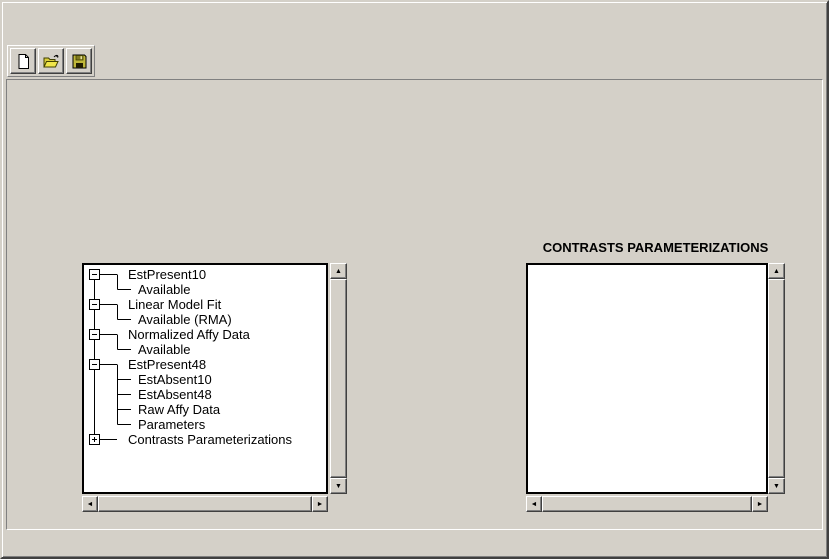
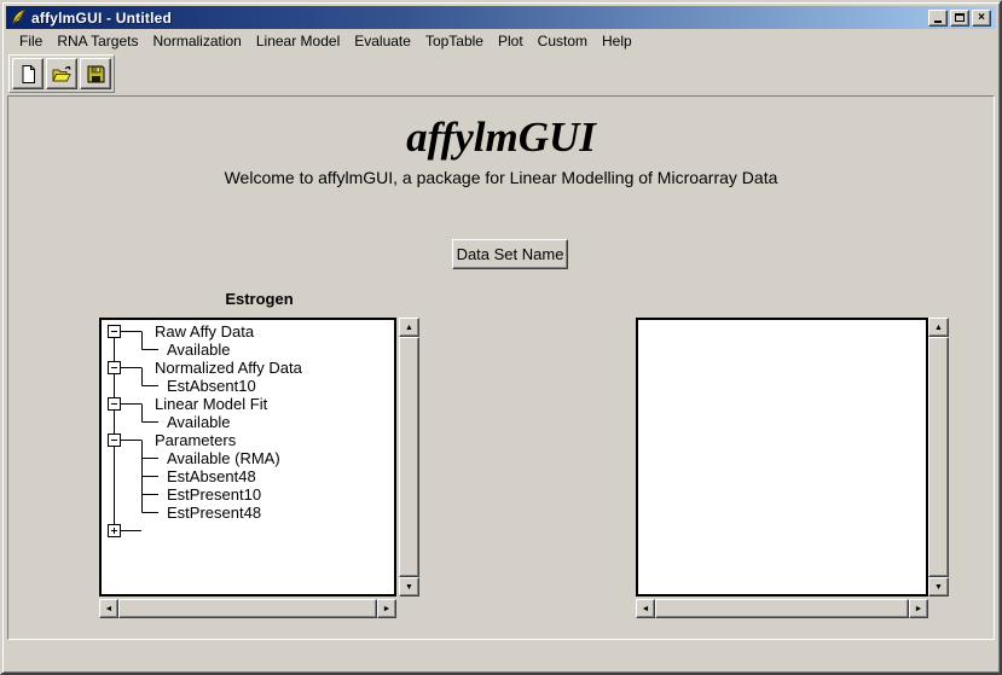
+ affylmGUI - Untitled
+ ×
+ File
+ RNA Targets
+ Normalization
+ Linear Model
+ Evaluate
+ TopTable
+ Plot
+ Custom
+ Help
+ affylmGUI
+ Welcome to affylmGUI, a package for Linear Modelling of Microarray Data
+ Data Set Name
+ Estrogen
- EstPresent10
+ Raw Affy Data
  Available
- Linear Model Fit
+ Normalized Affy Data
- Available (RMA)
+ EstAbsent10
- Normalized Affy Data
+ Linear Model Fit
  Available
- EstPresent48
+ Parameters
- EstAbsent10
+ Available (RMA)
  EstAbsent48
- Raw Affy Data
+ EstPresent10
- Parameters
+ EstPresent48
- Contrasts Parameterizations
- CONTRASTS PARAMETERIZATIONS
